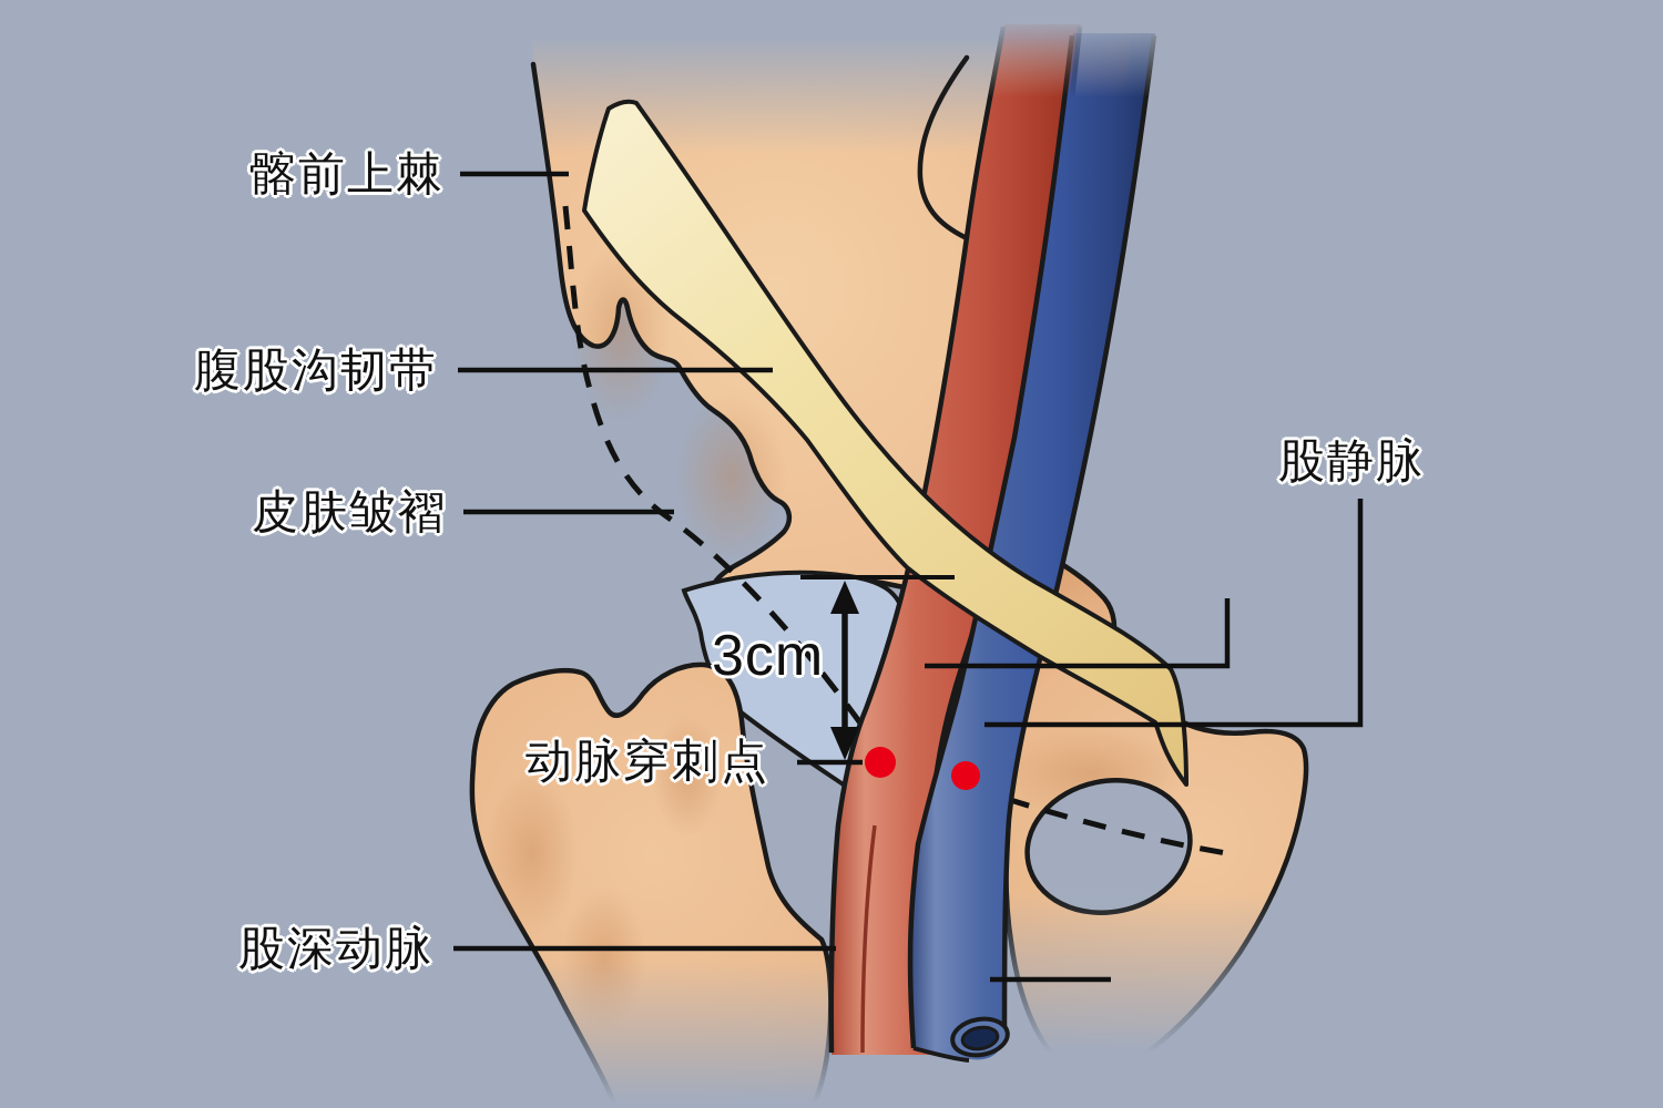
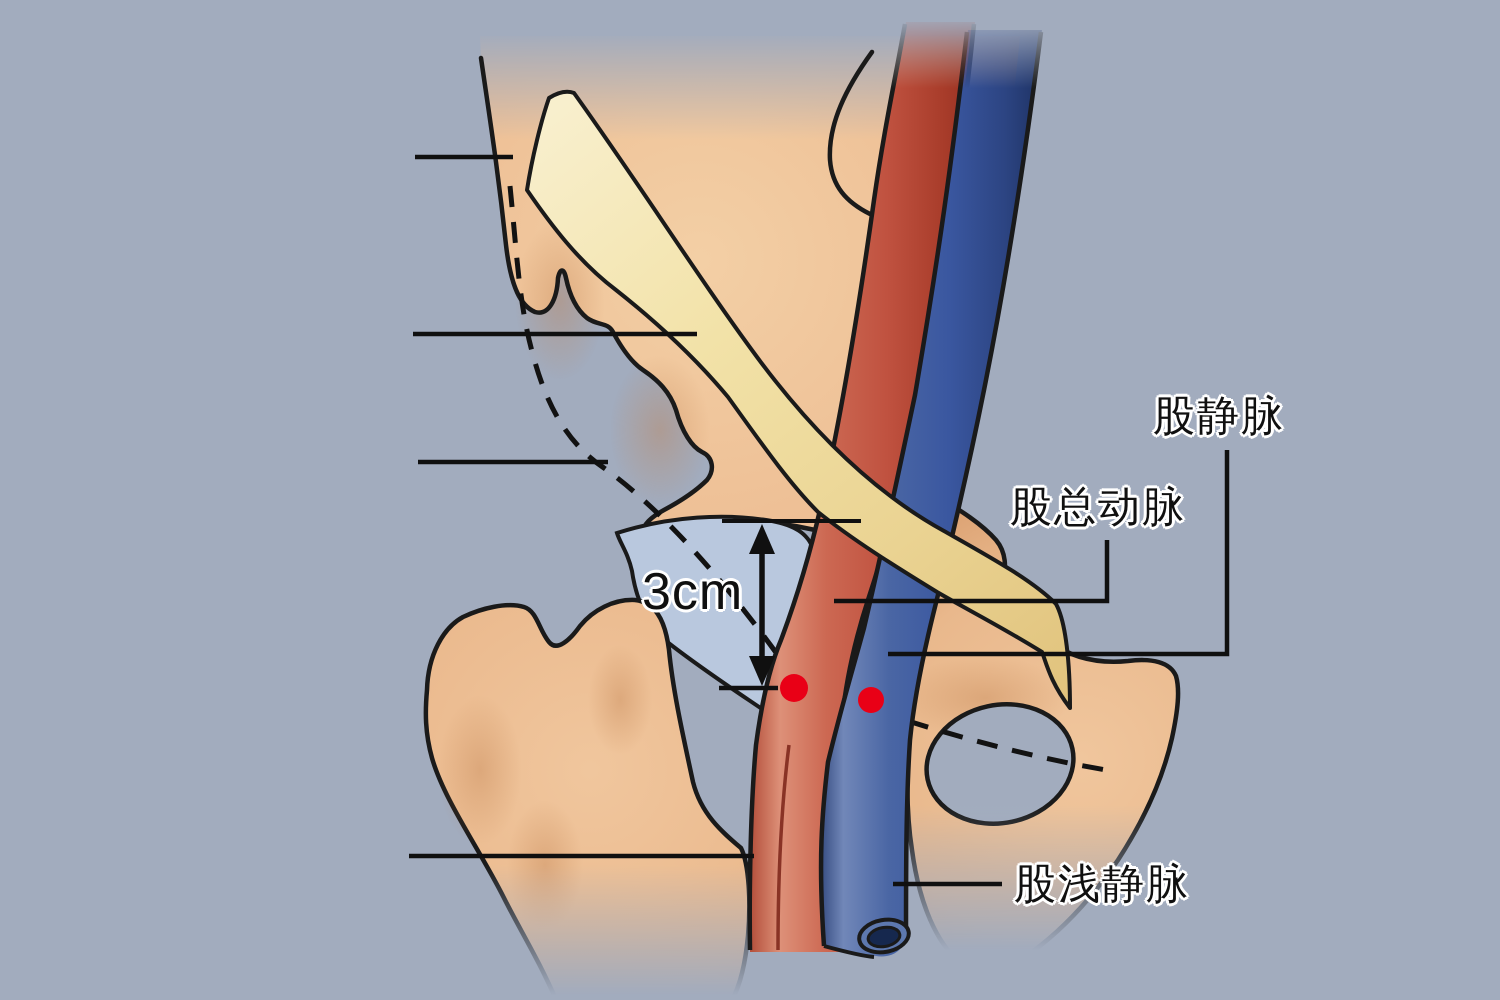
- 髂前上棘
- 腹股沟韧带
- 皮肤皱褶
- 动脉穿刺点
- 股深动脉
  股静脉
+ 股总动脉
+ 股浅静脉
  3cm
